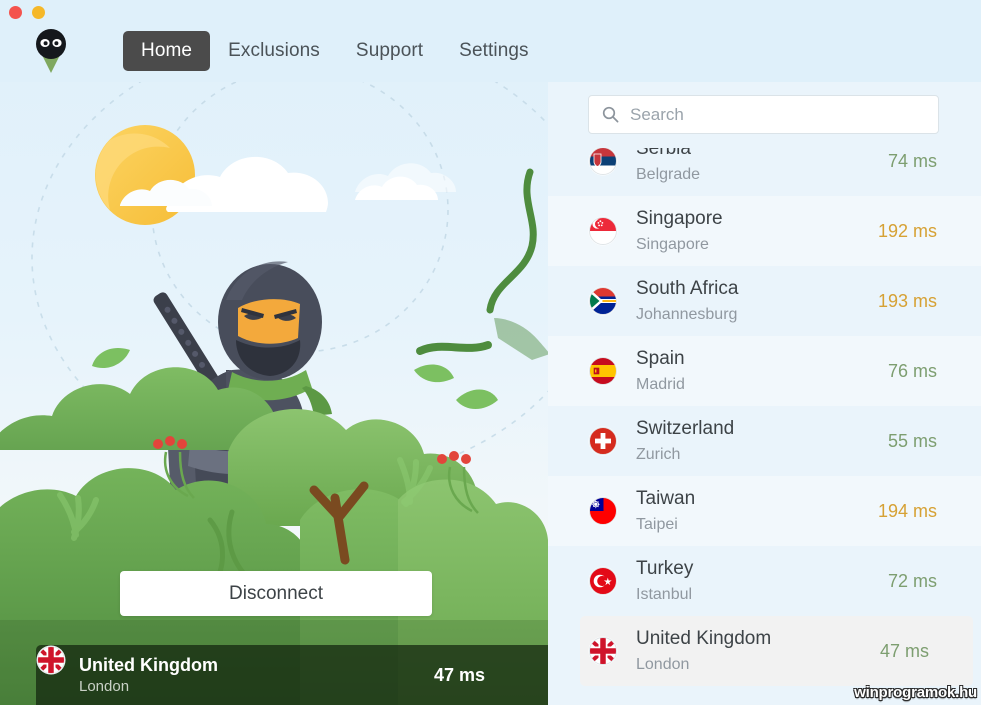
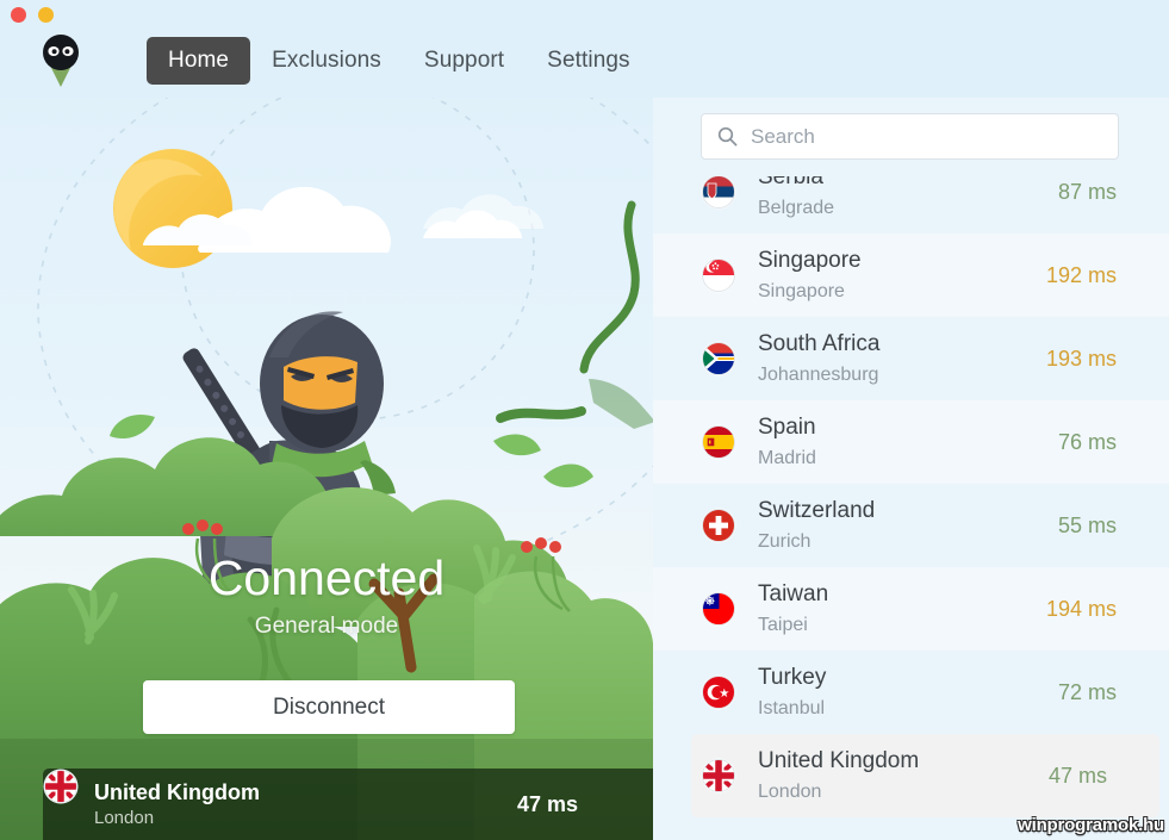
+ Connected
+ General mode
  Disconnect
  United Kingdom
  London
  47 ms
  Search
  Serbia
  Belgrade
- 74 ms
+ 87 ms
  Singapore
  Singapore
  192 ms
  South Africa
  Johannesburg
  193 ms
  Spain
  Madrid
  76 ms
  Switzerland
  Zurich
  55 ms
  Taiwan
  Taipei
  194 ms
  Turkey
  Istanbul
  72 ms
  United Kingdom
  London
  47 ms
  Home
  Exclusions
  Support
  Settings
  winprogramok.hu
